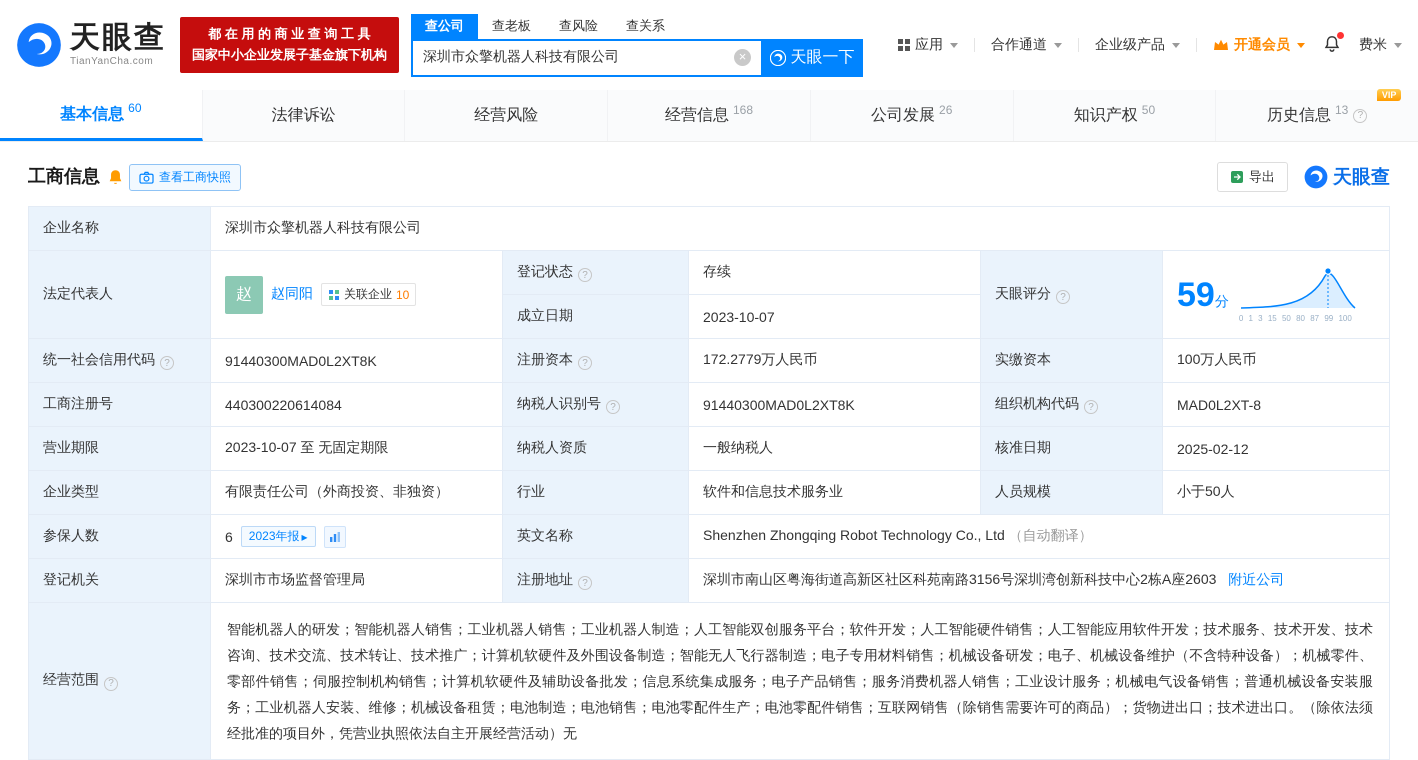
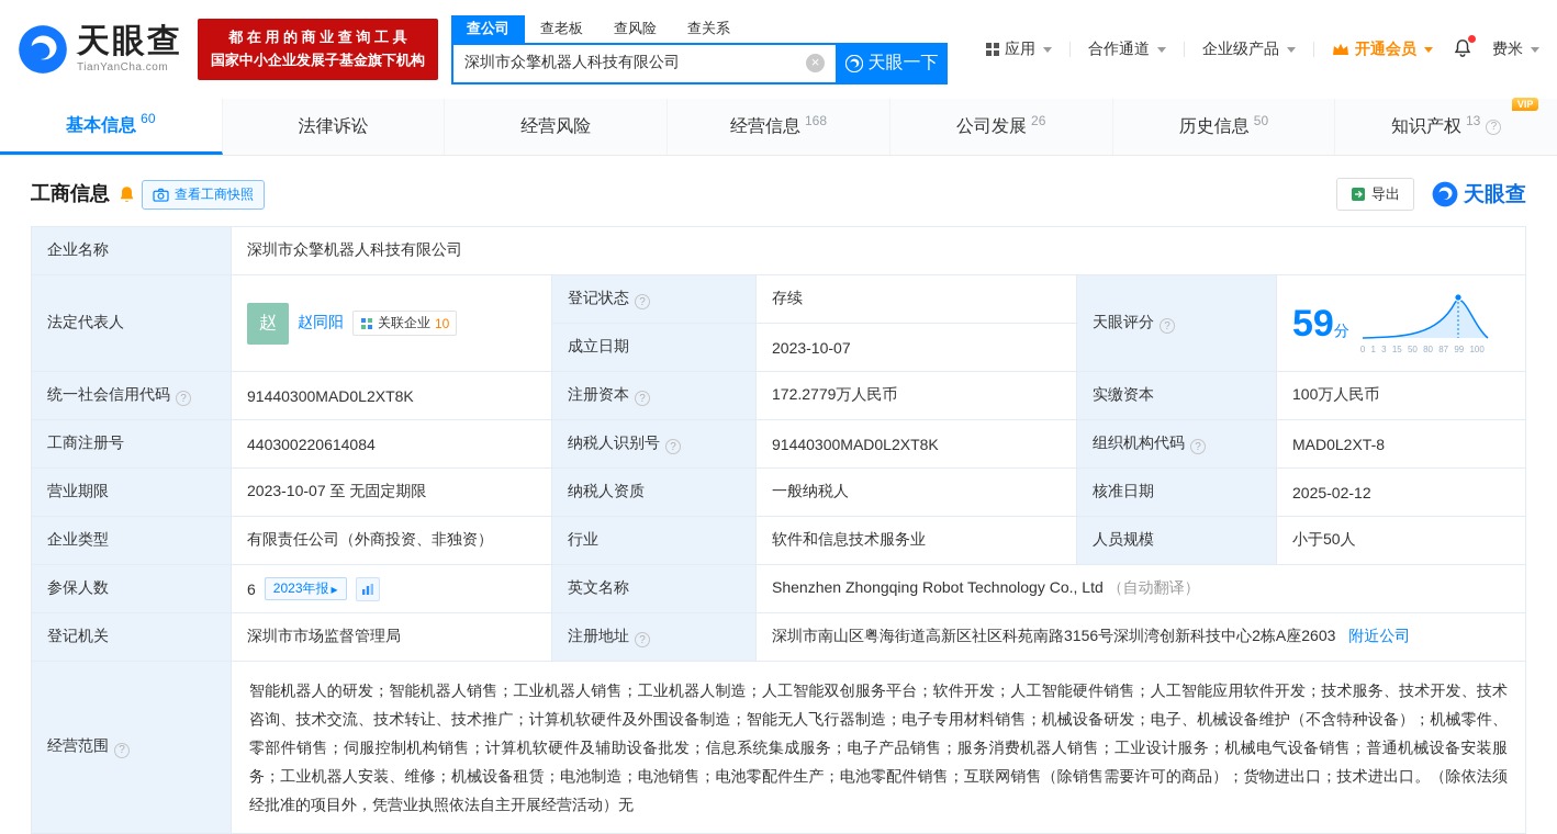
  天眼查
  TianYanCha.com
  都 在 用 的 商 业 查 询 工 具
  国家中小企业发展子基金旗下机构
  查公司
  查老板
  查风险
  查关系
  深圳市众擎机器人科技有限公司
  ×
  天眼一下
  应用
  合作通道
  企业级产品
  开通会员
  费米
  基本信息
  60
  法律诉讼
  经营风险
  经营信息
  168
  公司发展
  26
- 知识产权
+ 历史信息
  50
- 历史信息
+ 知识产权
  13
  VIP
  ?
  工商信息
  查看工商快照
  导出
  天眼查
  企业名称	深圳市众擎机器人科技有限公司
  法定代表人	赵 赵同阳 关联企业 10	登记状态 ?	存续	天眼评分 ?	59分 0 1 3 15 50 80 87 99 100
  成立日期	2023-10-07
  统一社会信用代码 ?	91440300MAD0L2XT8K	注册资本 ?	172.2779万人民币	实缴资本	100万人民币
  工商注册号	440300220614084	纳税人识别号 ?	91440300MAD0L2XT8K	组织机构代码 ?	MAD0L2XT-8
  营业期限	2023-10-07 至 无固定期限	纳税人资质	一般纳税人	核准日期	2025-02-12
  企业类型	有限责任公司（外商投资、非独资）	行业	软件和信息技术服务业	人员规模	小于50人
  参保人数	6 2023年报 ▸	英文名称	Shenzhen Zhongqing Robot Technology Co., Ltd （自动翻译）
  登记机关	深圳市市场监督管理局	注册地址 ?	深圳市南山区粤海街道高新区社区科苑南路3156号深圳湾创新科技中心2栋A座2603 附近公司
  经营范围 ?	智能机器人的研发；智能机器人销售；工业机器人销售；工业机器人制造；人工智能双创服务平台；软件开发；人工智能硬件销售；人工智能应用软件开发；技术服务、技术开发、技术咨询、技术交流、技术转让、技术推广；计算机软硬件及外围设备制造；智能无人飞行器制造；电子专用材料销售；机械设备研发；电子、机械设备维护（不含特种设备）；机械零件、零部件销售；伺服控制机构销售；计算机软硬件及辅助设备批发；信息系统集成服务；电子产品销售；服务消费机器人销售；工业设计服务；机械电气设备销售；普通机械设备安装服务；工业机器人安装、维修；机械设备租赁；电池制造；电池销售；电池零配件生产；电池零配件销售；互联网销售（除销售需要许可的商品）；货物进出口；技术进出口。（除依法须经批准的项目外，凭营业执照依法自主开展经营活动）无
